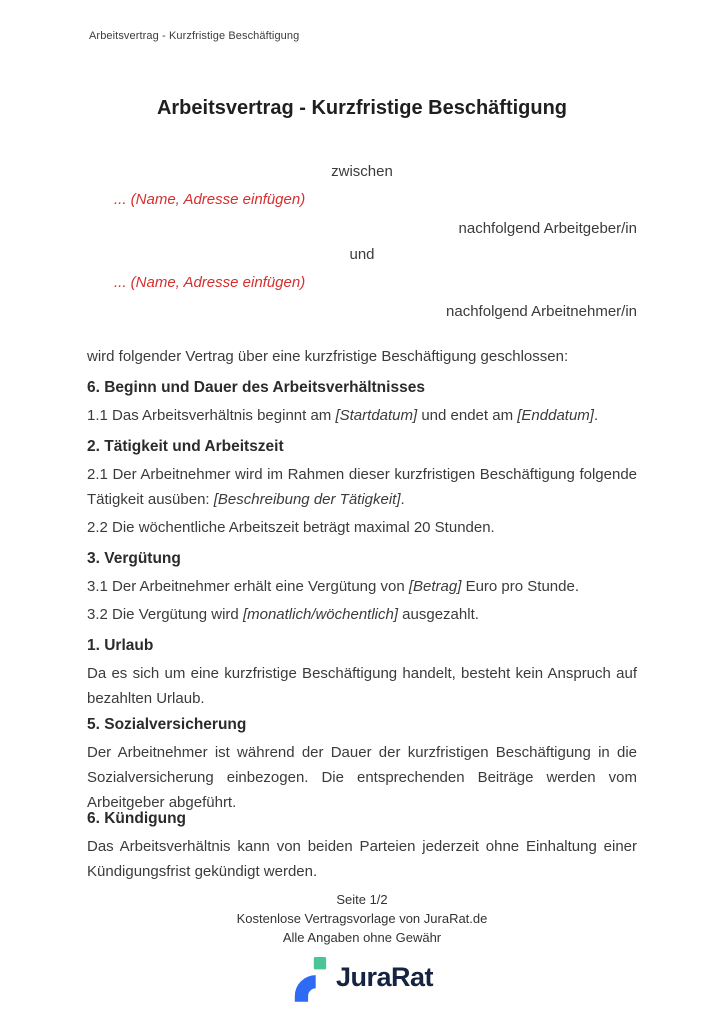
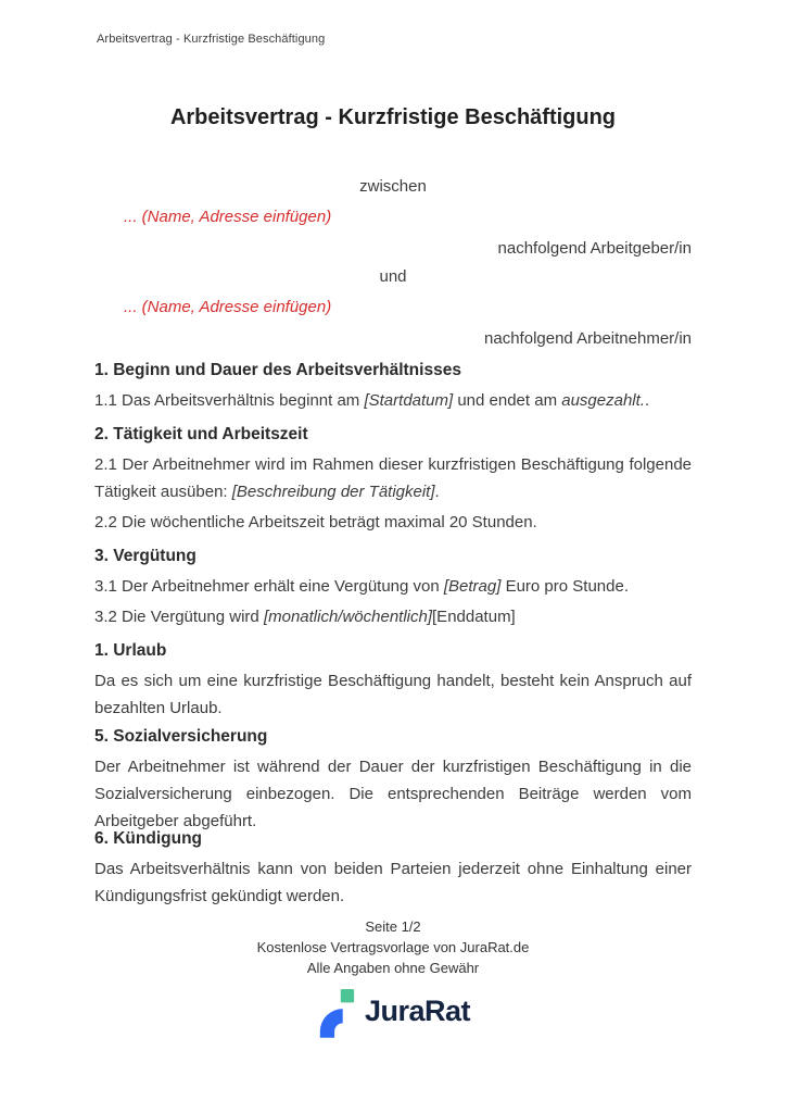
  Arbeitsvertrag - Kurzfristige Beschäftigung
  Arbeitsvertrag - Kurzfristige Beschäftigung
  zwischen
  ... (Name, Adresse einfügen)
  nachfolgend Arbeitgeber/in
  und
  ... (Name, Adresse einfügen)
  nachfolgend Arbeitnehmer/in
- wird folgender Vertrag über eine kurzfristige Beschäftigung geschlossen:
- 6. Beginn und Dauer des Arbeitsverhältnisses
+ 1. Beginn und Dauer des Arbeitsverhältnisses
- 1.1 Das Arbeitsverhältnis beginnt am [Startdatum] und endet am [Enddatum].
+ 1.1 Das Arbeitsverhältnis beginnt am [Startdatum] und endet am ausgezahlt..
  2. Tätigkeit und Arbeitszeit
  2.1 Der Arbeitnehmer wird im Rahmen dieser kurzfristigen Beschäftigung folgende Tätigkeit ausüben: [Beschreibung der Tätigkeit].
  2.2 Die wöchentliche Arbeitszeit beträgt maximal 20 Stunden.
  3. Vergütung
  3.1 Der Arbeitnehmer erhält eine Vergütung von [Betrag] Euro pro Stunde.
- 3.2 Die Vergütung wird [monatlich/wöchentlich] ausgezahlt.
+ 3.2 Die Vergütung wird [monatlich/wöchentlich][Enddatum]
  1. Urlaub
  Da es sich um eine kurzfristige Beschäftigung handelt, besteht kein Anspruch auf bezahlten Urlaub.
  5. Sozialversicherung
  Der Arbeitnehmer ist während der Dauer der kurzfristigen Beschäftigung in die Sozialversicherung einbezogen. Die entsprechenden Beiträge werden vom Arbeitgeber abgeführt.
  6. Kündigung
  Das Arbeitsverhältnis kann von beiden Parteien jederzeit ohne Einhaltung einer Kündigungsfrist gekündigt werden.
  Seite 1/2
  Kostenlose Vertragsvorlage von JuraRat.de
  Alle Angaben ohne Gewähr
  JuraRat
